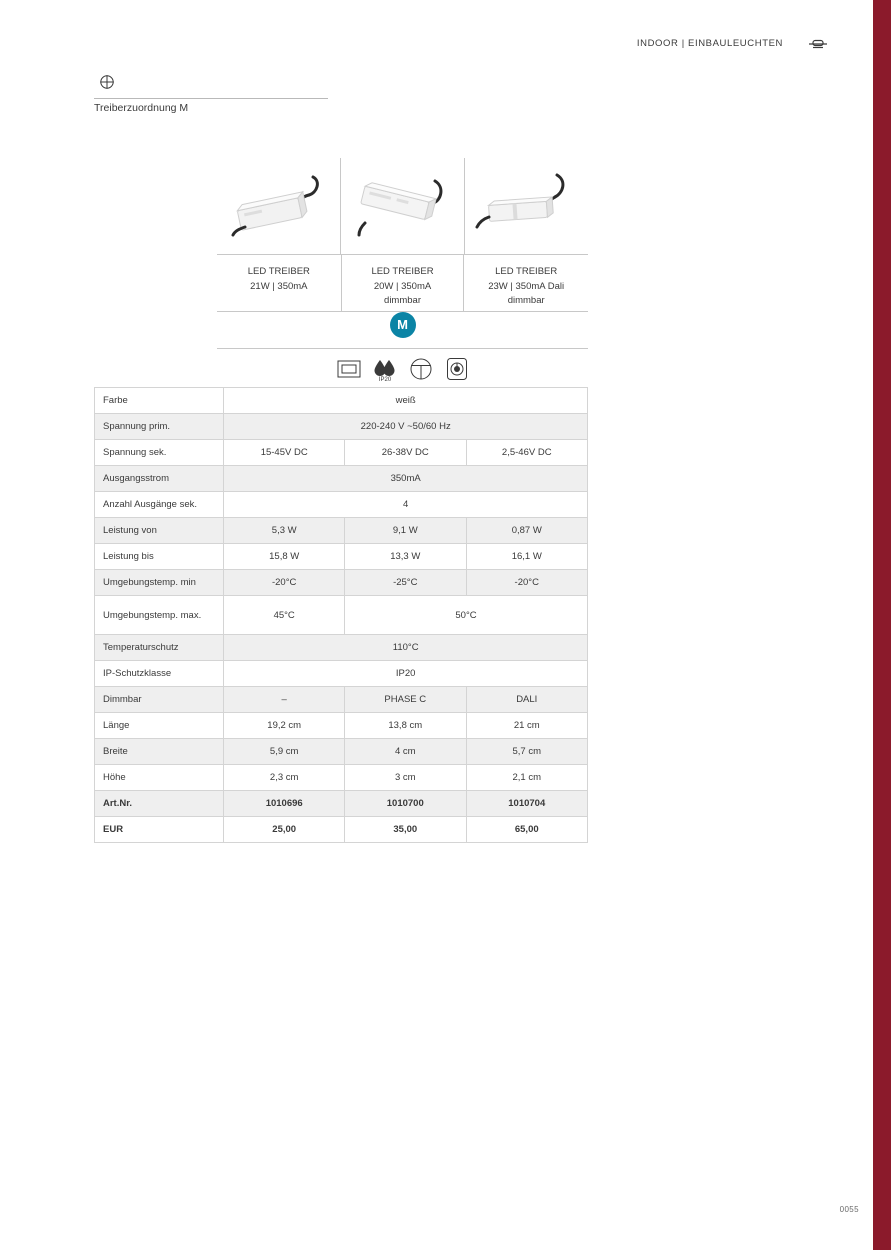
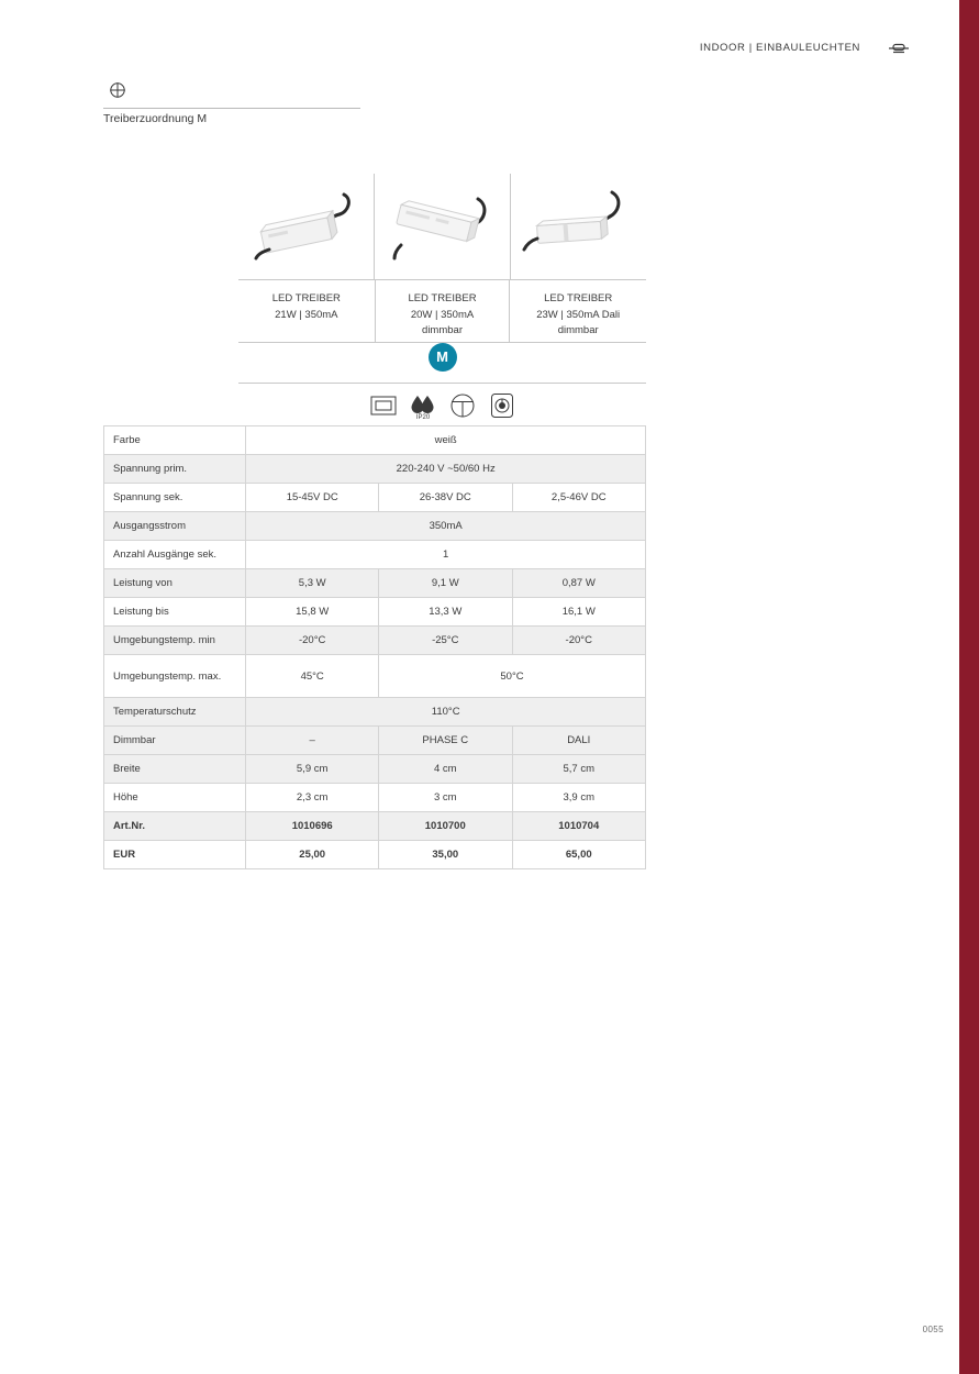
  INDOOR | EINBAULEUCHTEN
  Treiberzuordnung M
  LED TREIBER
  21W | 350mA
  LED TREIBER
  20W | 350mA
  dimmbar
  LED TREIBER
  23W | 350mA Dali
  dimmbar
  M
  Farbe	weiß
  Spannung prim.	220-240 V ~50/60 Hz
  Spannung sek.	15-45V DC	26-38V DC	2,5-46V DC
  Ausgangsstrom	350mA
- Anzahl Ausgänge sek.	4
+ Anzahl Ausgänge sek.	1
  Leistung von	5,3 W	9,1 W	0,87 W
  Leistung bis	15,8 W	13,3 W	16,1 W
  Umgebungstemp. min	-20°C	-25°C	-20°C
  Umgebungstemp. max.	45°C	50°C
  Temperaturschutz	110°C
- IP-Schutzklasse	IP20
  Dimmbar	–	PHASE C	DALI
- Länge	19,2 cm	13,8 cm	21 cm
  Breite	5,9 cm	4 cm	5,7 cm
- Höhe	2,3 cm	3 cm	2,1 cm
+ Höhe	2,3 cm	3 cm	3,9 cm
  Art.Nr.	1010696	1010700	1010704
  EUR	25,00	35,00	65,00
  0055
